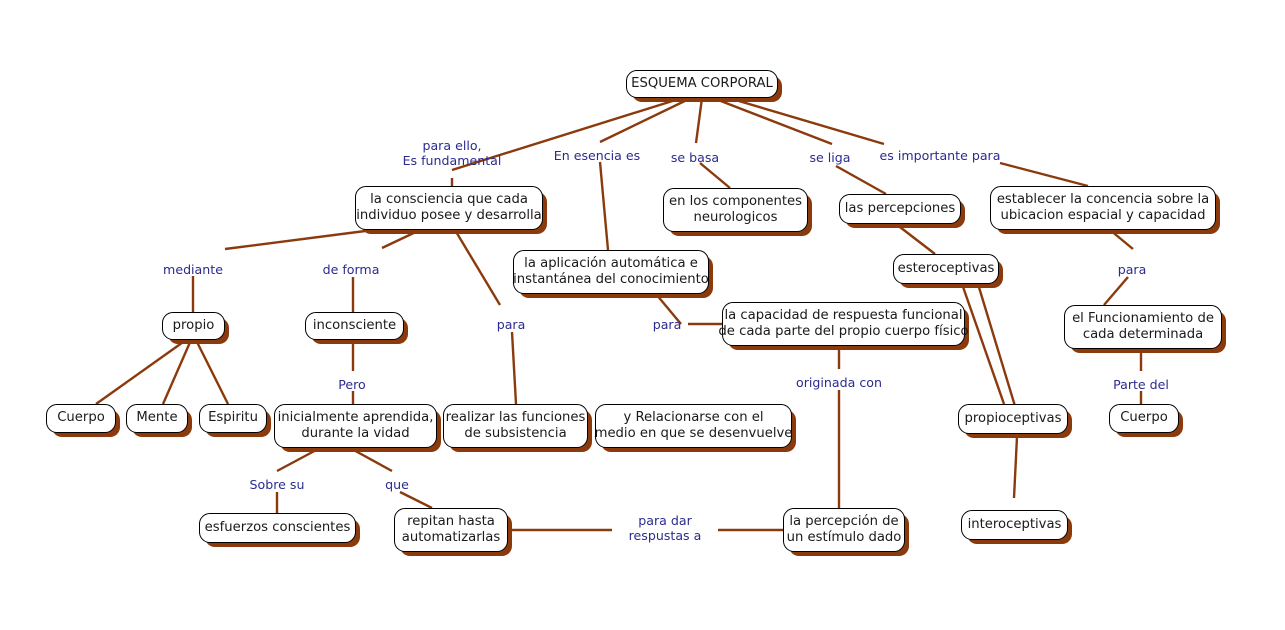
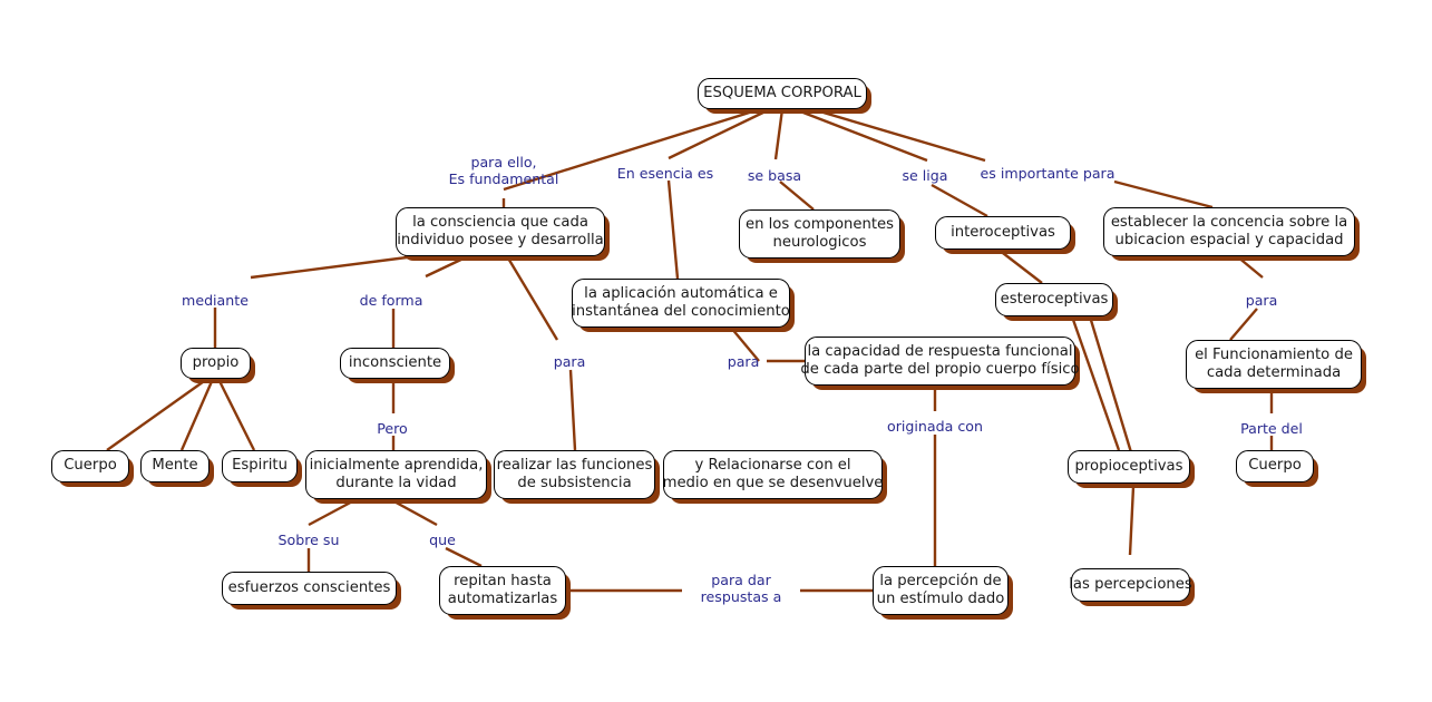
  ESQUEMA CORPORAL
  la consciencia que cada
  individuo posee y desarrolla
  en los componentes
  neurologicos
- las percepciones
+ interoceptivas
  establecer la concencia sobre la
  ubicacion espacial y capacidad
  la aplicación automática e
  instantánea del conocimiento
  esteroceptivas
  propio
  inconsciente
  la capacidad de respuesta funcional
  de cada parte del propio cuerpo físico
  el Funcionamiento de
  cada determinada
  Cuerpo
  Mente
  Espiritu
  inicialmente aprendida,
  durante la vidad
  realizar las funciones
  de subsistencia
  y Relacionarse con el
  medio en que se desenvuelve
  propioceptivas
  Cuerpo
  esfuerzos conscientes
  repitan hasta
  automatizarlas
  la percepción de
  un estímulo dado
- interoceptivas
+ las percepciones
  para ello,
  Es fundamental
  En esencia es
  se basa
  se liga
  es importante para
  mediante
  de forma
  para
  para
  para
  Pero
  originada con
  Parte del
  Sobre su
  que
  para dar
  respustas a
